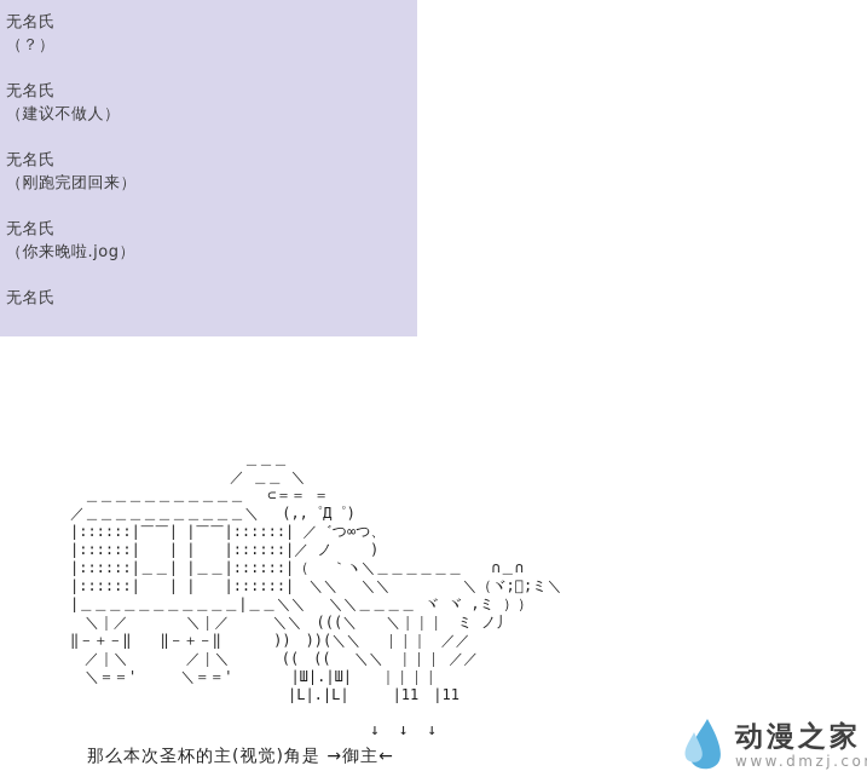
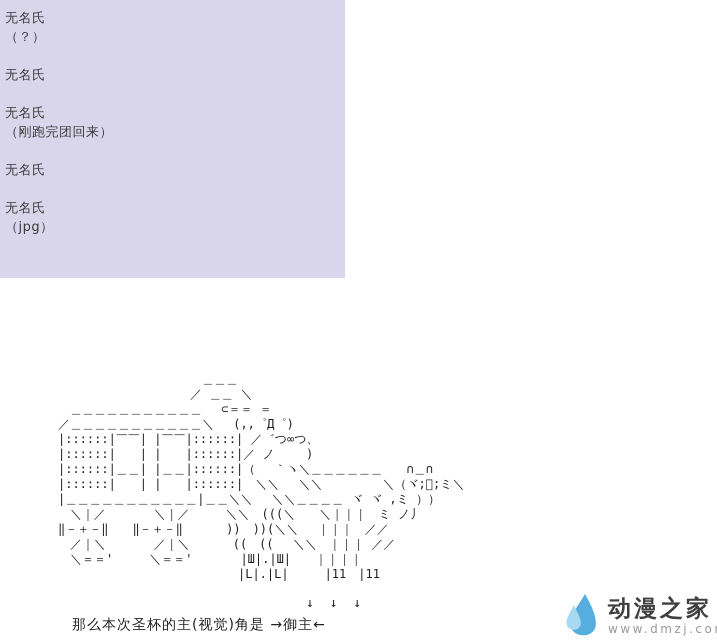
  无名氏
  （？）
  无名氏
- （建议不做人）
  无名氏
  （刚跑完团回来）
  无名氏
- （你来晚啦.jog）
  无名氏
+ （jpg）
  ＿＿＿
  ／ ＿＿ ＼
  ＿＿＿＿＿＿＿＿＿＿＿ ⊂＝＝ ＝
  ／＿＿＿＿＿＿＿＿＿＿＿＼ (,,゜Д゜)
  |::::::|￣￣| |￣￣|::::::| ／゛つ∞つ、
  |::::::| | | |::::::|／ ノ )
  |::::::|＿＿| |＿＿|::::::|（ ｀ヽ＼＿＿＿＿＿＿ ∩＿∩
  |::::::| | | |::::::| ＼＼ ＼＼ ＼（ヾ;ﾞ;ミ＼
  |＿＿＿＿＿＿＿＿＿＿＿|＿＿＼＼ ＼＼＿＿＿＿ ヾ ヾ ,ミ ））
  ＼｜／ ＼｜／ ＼＼ (((＼ ＼｜｜｜ ミ ノ丿
  ‖－＋－‖ ‖－＋－‖ )) ))(＼＼ ｜｜｜ ／／
  ／｜＼ ／｜＼ (( (( ＼＼ ｜｜｜ ／／
  ＼＝＝' ＼＝＝' |Ш|.|Ш| ｜｜｜｜
  |L|.|L| |11 |11
  ↓ ↓ ↓
  那么本次圣杯的主(视觉)角是 →御主←
  动漫之家
  www.dmzj.co
